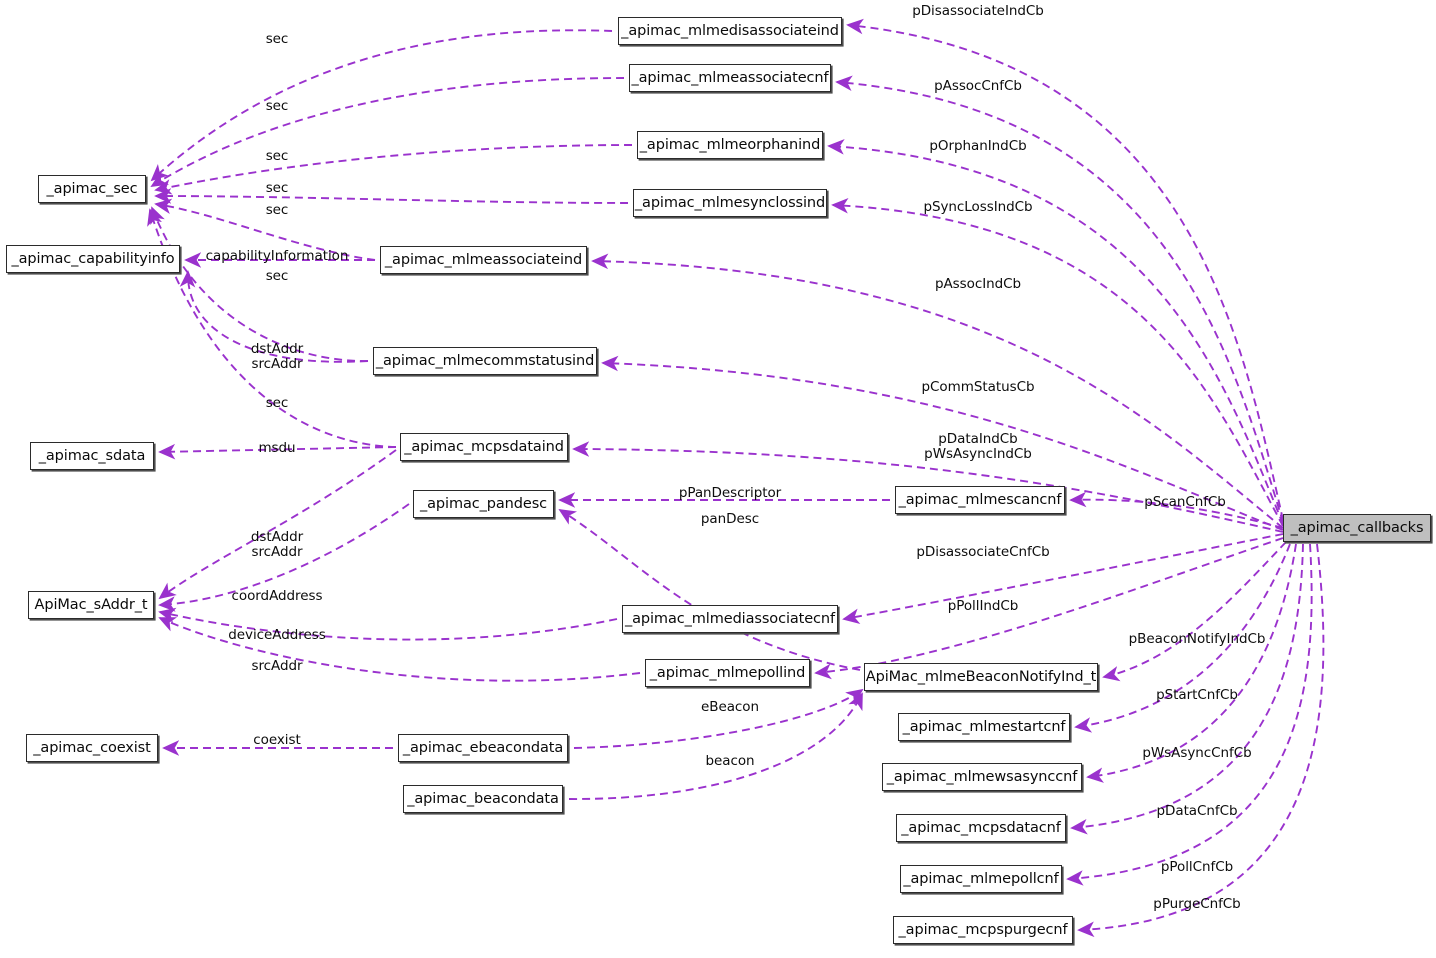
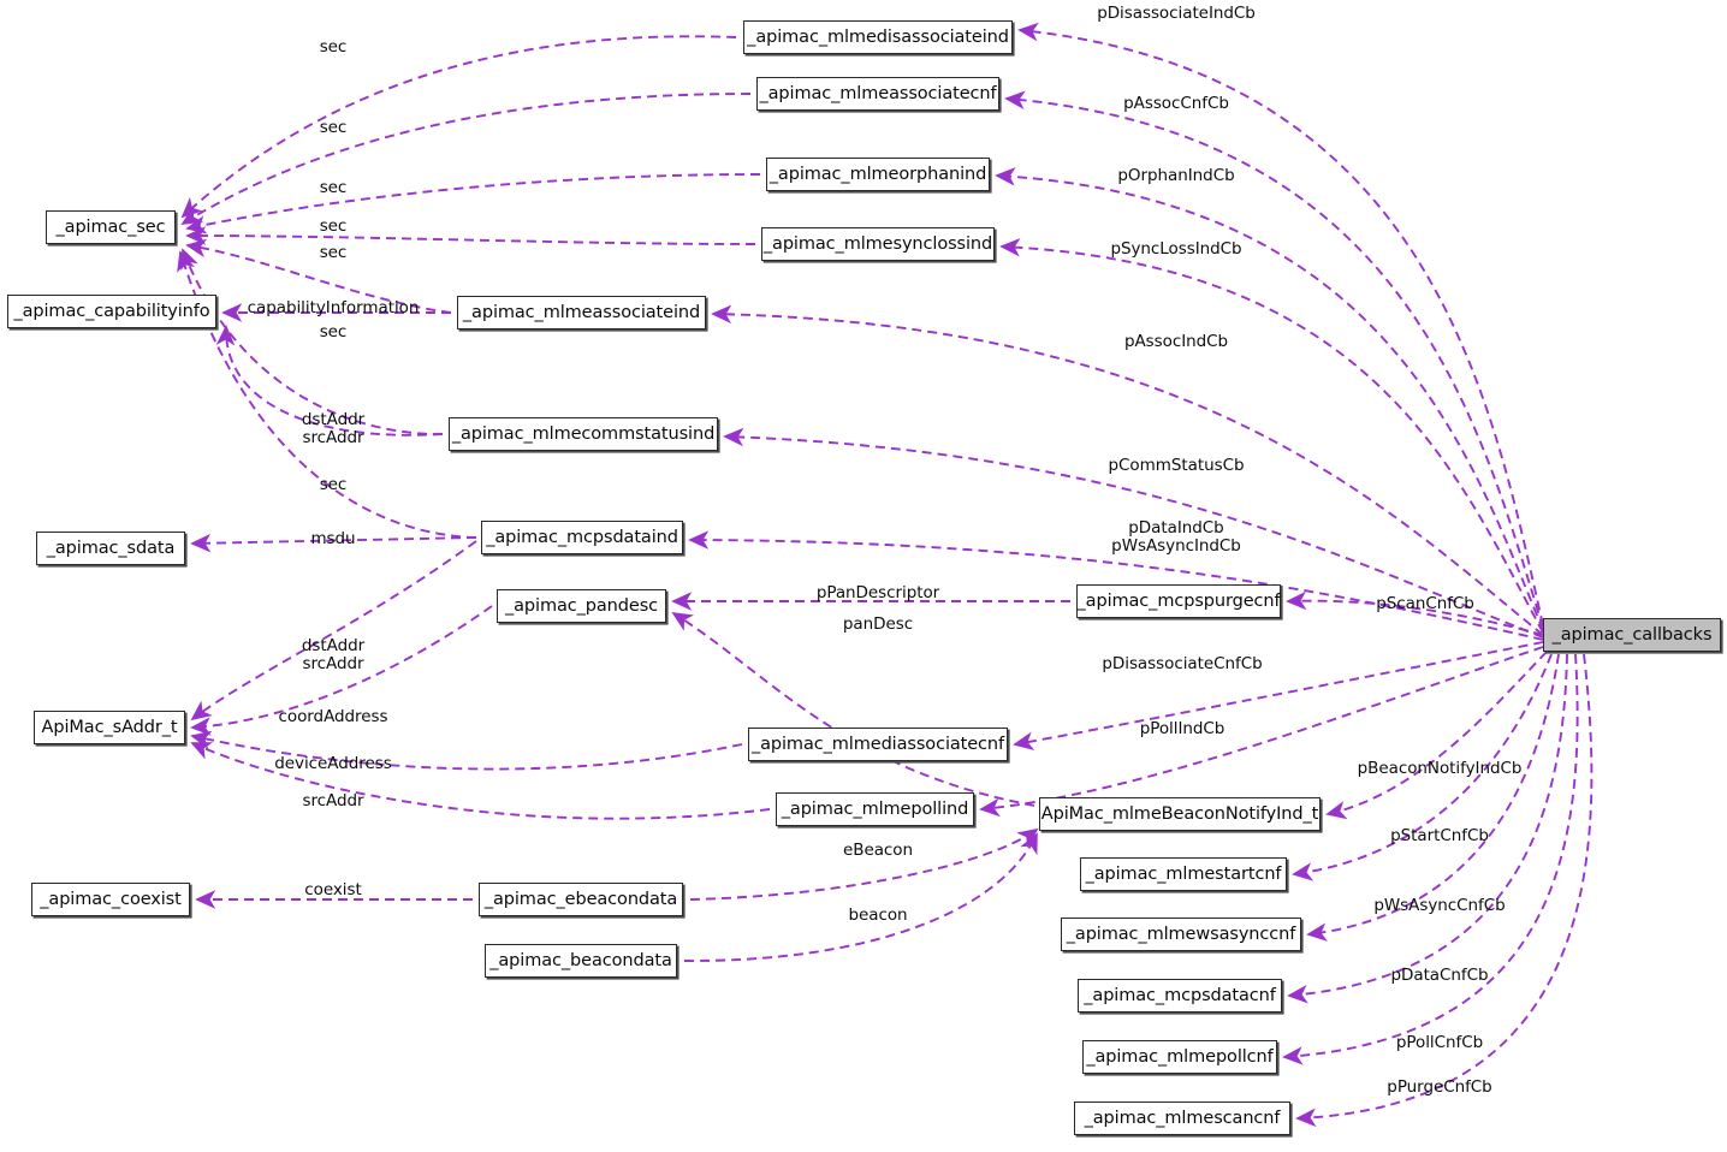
  _apimac_sec
  _apimac_capabilityinfo
  _apimac_sdata
  ApiMac_sAddr_t
  _apimac_coexist
  _apimac_mlmedisassociateind
  _apimac_mlmeassociatecnf
  _apimac_mlmeorphanind
  _apimac_mlmesynclossind
  _apimac_mlmeassociateind
  _apimac_mlmecommstatusind
  _apimac_mcpsdataind
  _apimac_pandesc
- _apimac_mlmescancnf
+ _apimac_mcpspurgecnf
  _apimac_mlmediassociatecnf
  _apimac_mlmepollind
  ApiMac_mlmeBeaconNotifyInd_t
  _apimac_mlmestartcnf
  _apimac_ebeacondata
  _apimac_mlmewsasynccnf
  _apimac_beacondata
  _apimac_mcpsdatacnf
  _apimac_mlmepollcnf
- _apimac_mcpspurgecnf
+ _apimac_mlmescancnf
  _apimac_callbacks
  sec
  sec
  sec
  sec
  sec
  capabilityInformation
  sec
  dstAddr
  srcAddr
  sec
  msdu
  dstAddr
  srcAddr
  coordAddress
  deviceAddress
  srcAddr
  coexist
  pPanDescriptor
  panDesc
  eBeacon
  beacon
  pDisassociateIndCb
  pAssocCnfCb
  pOrphanIndCb
  pSyncLossIndCb
  pAssocIndCb
  pCommStatusCb
  pDataIndCb
  pWsAsyncIndCb
  pScanCnfCb
  pDisassociateCnfCb
  pPollIndCb
  pBeaconNotifyIndCb
  pStartCnfCb
  pWsAsyncCnfCb
  pDataCnfCb
  pPollCnfCb
  pPurgeCnfCb
